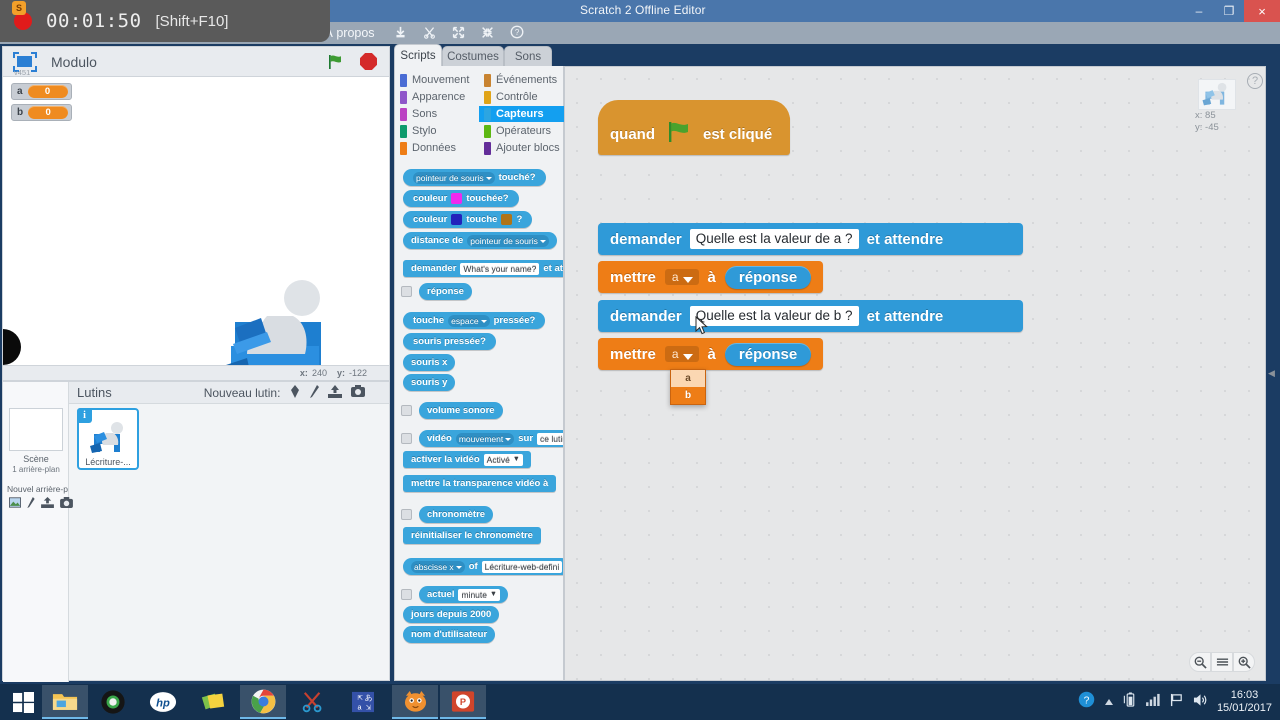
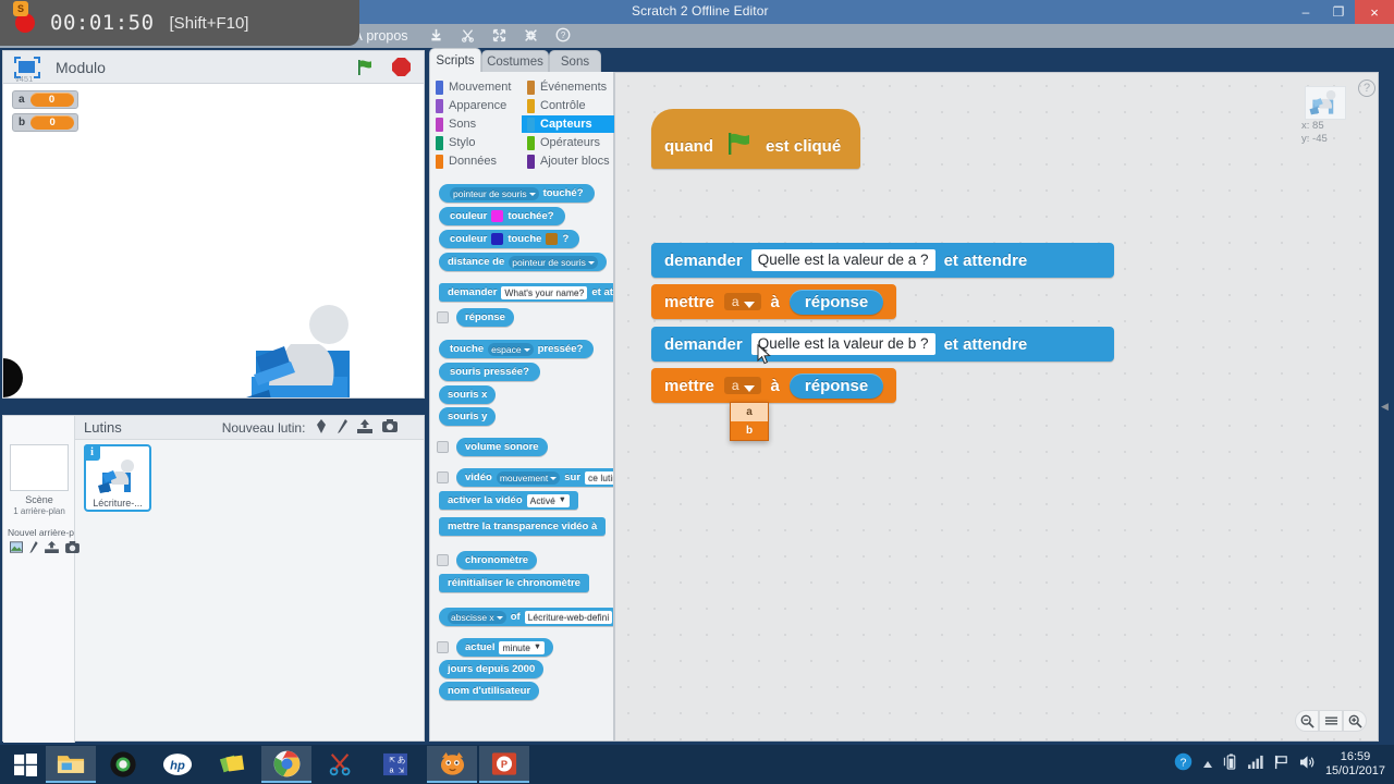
  Scratch 2 Offline Editor
  –
  ❐
  ×
  propos
  ?
  S
  00:01:50
  [Shift+F10]
  Modulo
  v451
  a
  0
  b
  0
- x:
- 240
- y:
- -122
  ◀
  Scène
  1 arrière-plan
  Nouvel arrière-p
  Lutins
  Nouveau lutin:
  i
  Lécriture-...
  Scripts
  Costumes
  Sons
  Mouvement
  Événements
  Apparence
  Contrôle
  Sons
  Capteurs
  Stylo
  Opérateurs
  Données
  Ajouter blocs
  pointeur de souris
  touché?
  couleur
  touchée?
  couleur
  touche
  ?
  distance de
  pointeur de souris
  demander
  What's your name?
  réponse
  touche
  espace
  pressée?
  souris pressée?
  souris x
  souris y
  volume sonore
  vidéo
  mouvement
  sur
  ce luti
  activer la vidéo
  Activé
  mettre la transparence vidéo à
  chronomètre
  réinitialiser le chronomètre
  abscisse x
  of
  Lécriture-web-defini
  actuel
  minute
  jours depuis 2000
  nom d'utilisateur
  ?
  x: 85
  y: -45
  quand
  est cliqué
  demander
  Quelle est la valeur de a ?
  et attendre
  mettre
  a
  à
  réponse
  demander
  Quelle est la valeur de b ?
  et attendre
  mettre
  a
  à
  réponse
  a
  b
  hp
  あ
  a
  P
  ?
- 16:03
+ 16:59
  15/01/2017
